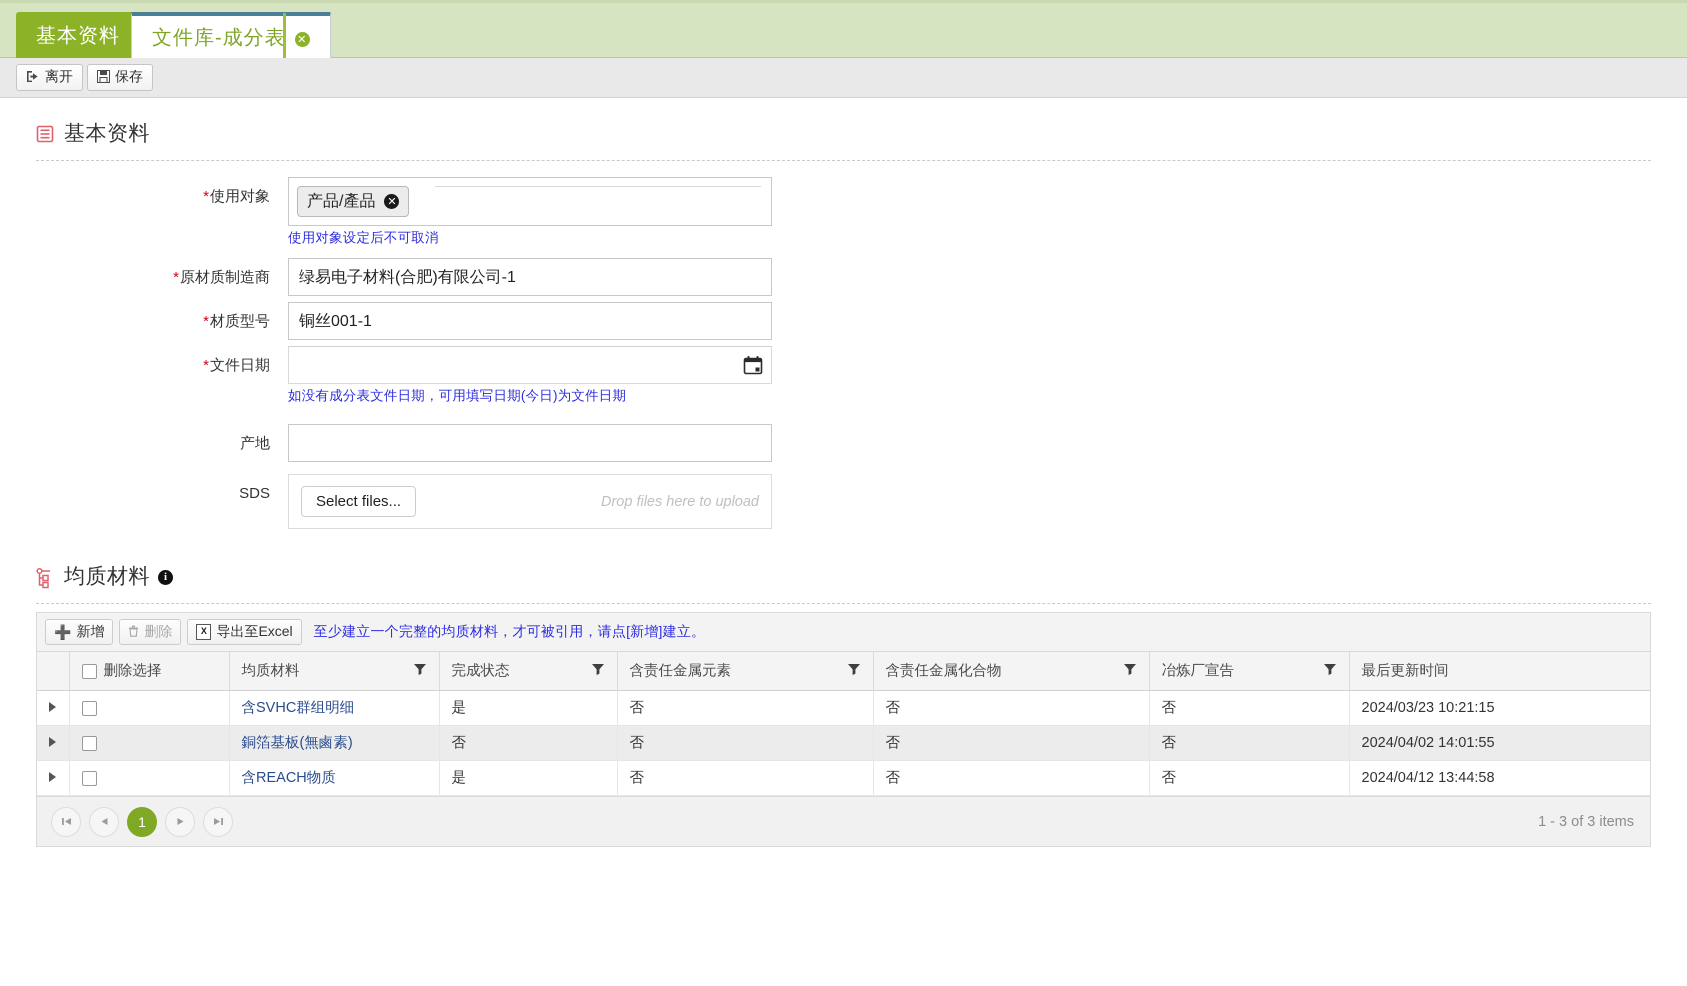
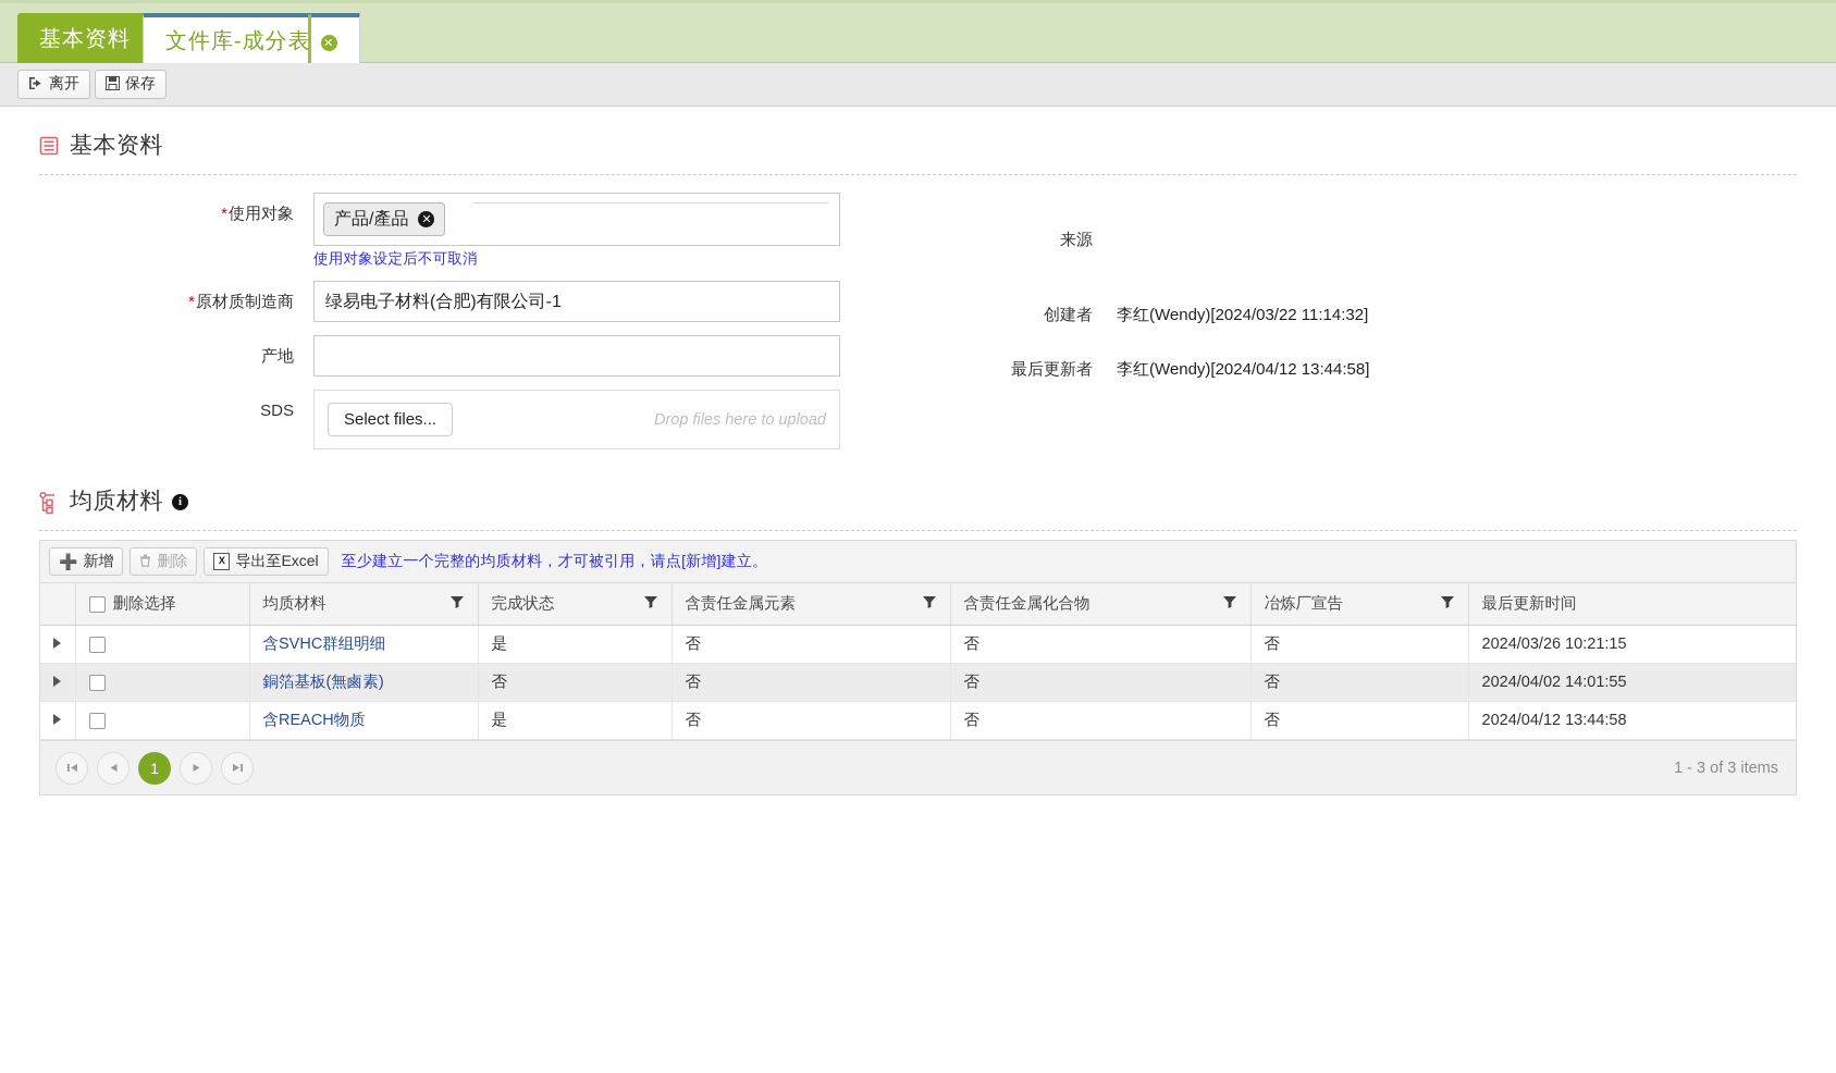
  基本资料
  文件库-成分表
  ✕
  离开
  保存
  基本资料
  *使用对象
  产品/產品
  ✕
  使用对象设定后不可取消
  *原材质制造商
  绿易电子材料(合肥)有限公司-1
- *材质型号
- 铜丝001-1
- *文件日期
- 如没有成分表文件日期，可用填写日期(今日)为文件日期
  产地
  SDS
  Select files...
  Drop files here to upload
+ 来源
+ 创建者
+ 李红(Wendy)[2024/03/22 11:14:32]
+ 最后更新者
+ 李红(Wendy)[2024/04/12 13:44:58]
  均质材料
  i
  ➕
  新增
  删除
  X
  导出至Excel
  至少建立一个完整的均质材料，才可被引用，请点[新增]建立。
  	删除选择	均质材料	完成状态	含责任金属元素	含责任金属化合物	冶炼厂宣告	最后更新时间
- 		含SVHC群组明细	是	否	否	否	2024/03/23 10:21:15
+ 		含SVHC群组明细	是	否	否	否	2024/03/26 10:21:15
  		銅箔基板(無鹵素)	否	否	否	否	2024/04/02 14:01:55
  		含REACH物质	是	否	否	否	2024/04/12 13:44:58
  1
  1 - 3 of 3 items
